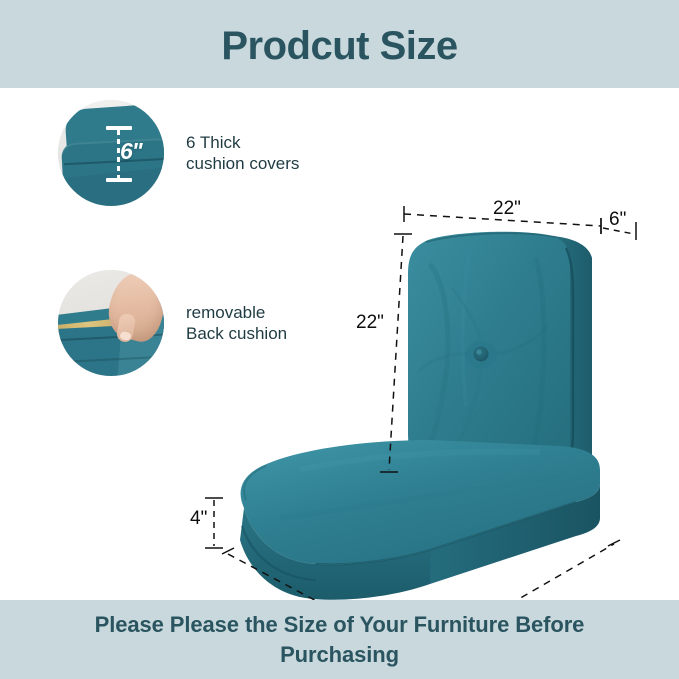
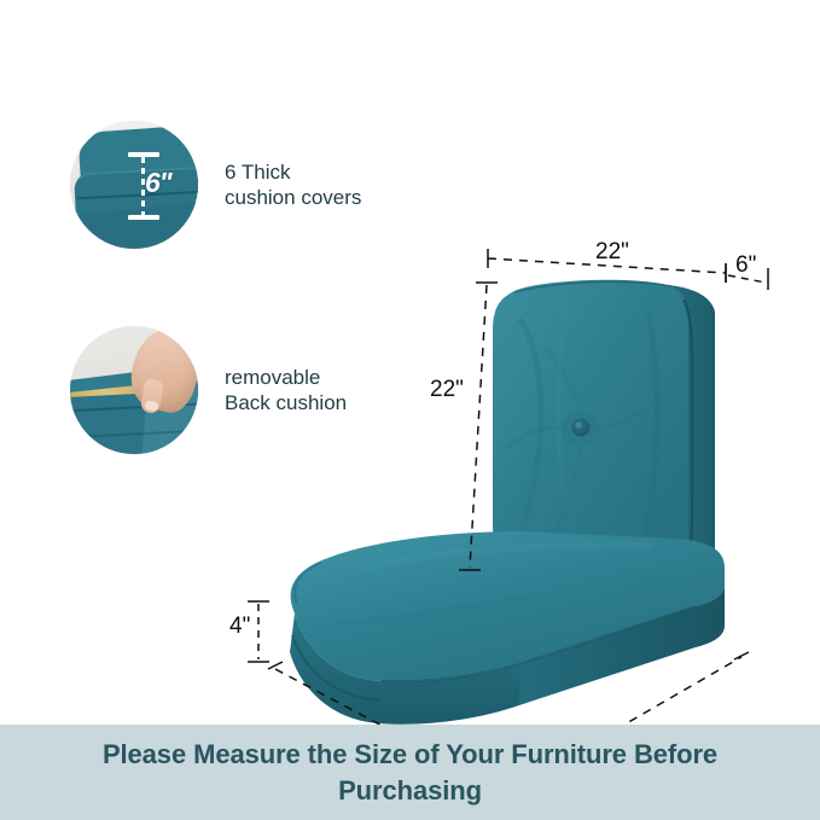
- Prodcut Size
  22"
  6"
  22"
  4"
  6"
  6 Thick
  cushion covers
  removable
  Back cushion
- Please Please the Size of Your Furniture Before
+ Please Measure the Size of Your Furniture Before
  Purchasing
